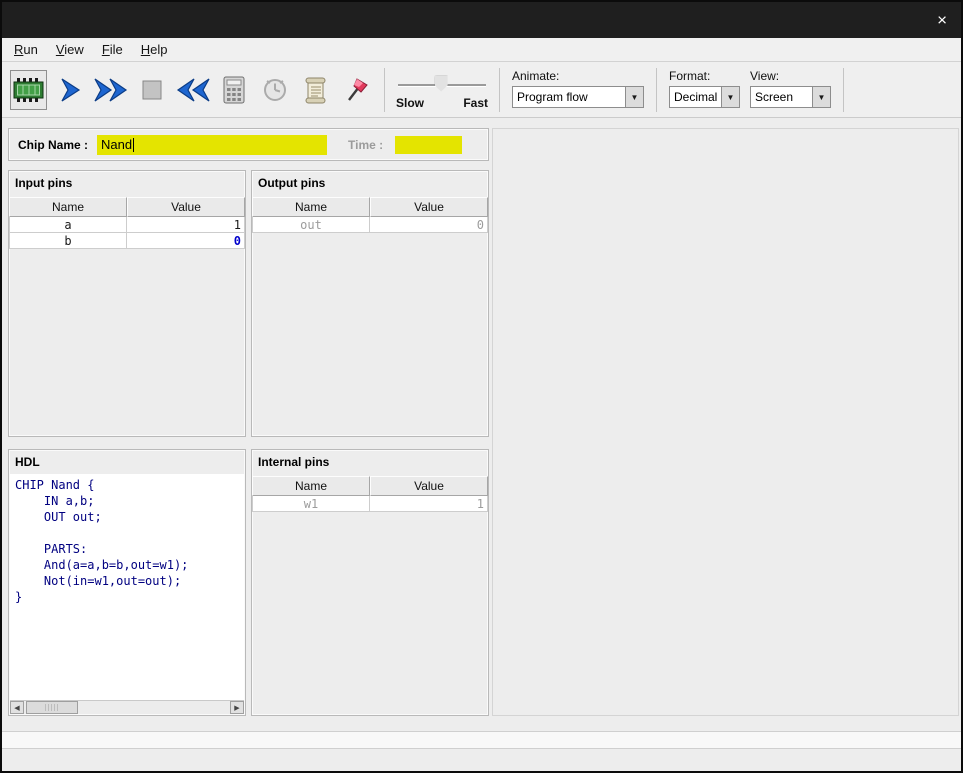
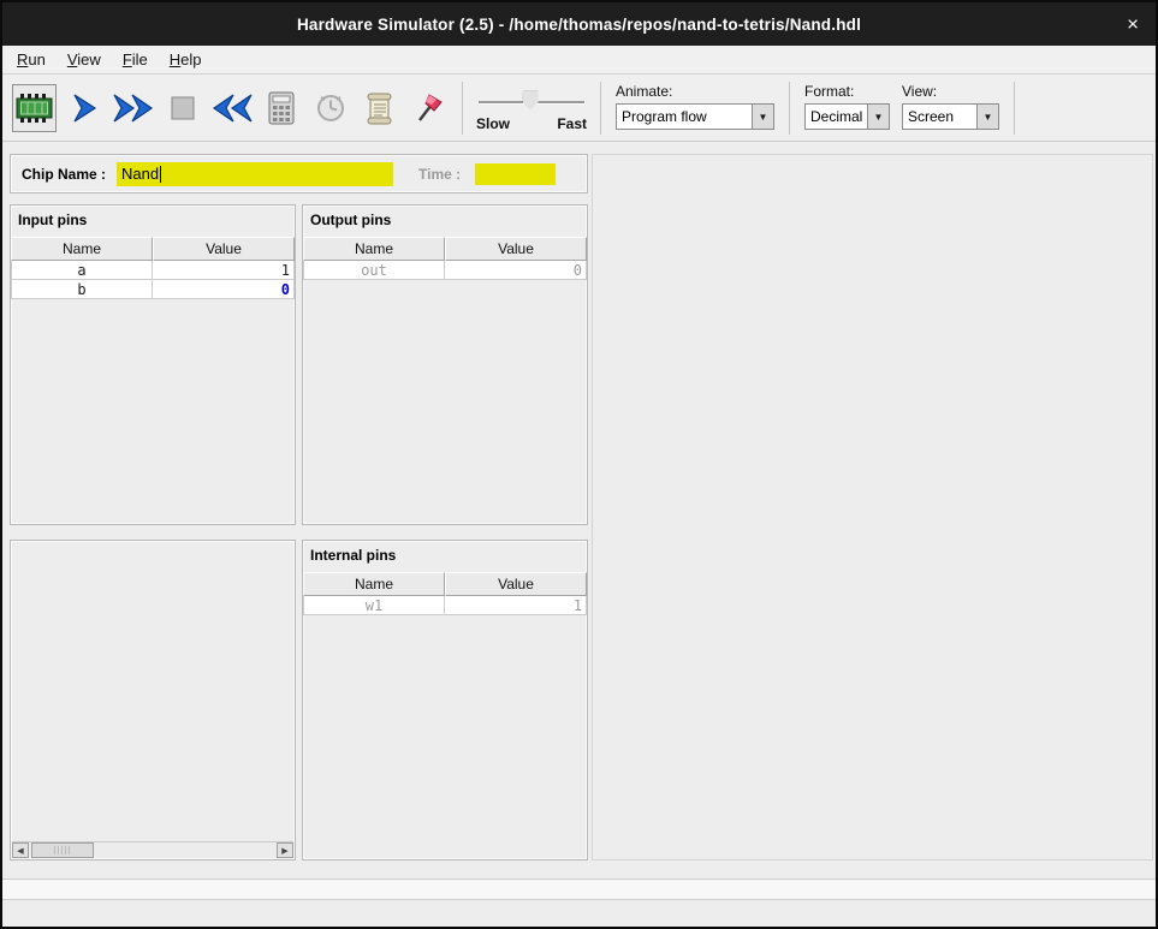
+ Hardware Simulator (2.5) - /home/thomas/repos/nand-to-tetris/Nand.hdl
  ×
  Run
  View
  File
  Help
  Slow
  Fast
  Animate:
  Program flow
  ▼
  Format:
  Decimal
  ▼
  View:
  Screen
  ▼
  Chip Name :
  Nand
  Time :
  Input pins
  Name
  Value
  a
  1
  b
  0
  Output pins
  Name
  Value
  out
  0
- HDL
- CHIP Nand {
- IN a,b;
- OUT out;
- PARTS:
- And(a=a,b=b,out=w1);
- Not(in=w1,out=out);
- }
  Internal pins
  Name
  Value
  w1
  1
